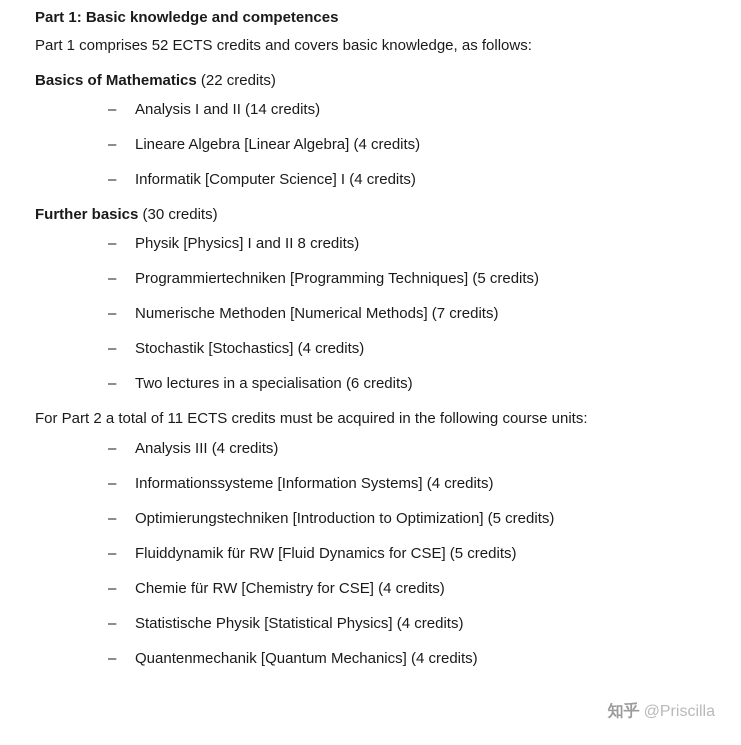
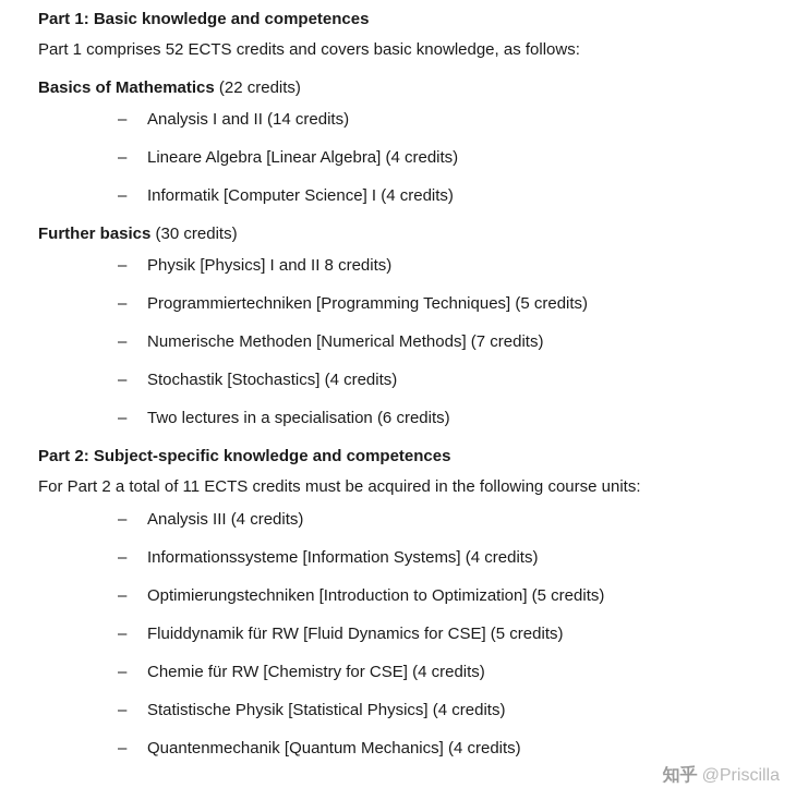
  Part 1: Basic knowledge and competences
  Part 1 comprises 52 ECTS credits and covers basic knowledge, as follows:
  Basics of Mathematics (22 credits)
  – Analysis I and II (14 credits)
  – Lineare Algebra [Linear Algebra] (4 credits)
  – Informatik [Computer Science] I (4 credits)
  Further basics (30 credits)
  – Physik [Physics] I and II 8 credits)
  – Programmiertechniken [Programming Techniques] (5 credits)
  – Numerische Methoden [Numerical Methods] (7 credits)
  – Stochastik [Stochastics] (4 credits)
  – Two lectures in a specialisation (6 credits)
+ Part 2: Subject-specific knowledge and competences
  For Part 2 a total of 11 ECTS credits must be acquired in the following course units:
  – Analysis III (4 credits)
  – Informationssysteme [Information Systems] (4 credits)
  – Optimierungstechniken [Introduction to Optimization] (5 credits)
  – Fluiddynamik für RW [Fluid Dynamics for CSE] (5 credits)
  – Chemie für RW [Chemistry for CSE] (4 credits)
  – Statistische Physik [Statistical Physics] (4 credits)
  – Quantenmechanik [Quantum Mechanics] (4 credits)
  知乎 @Priscilla
